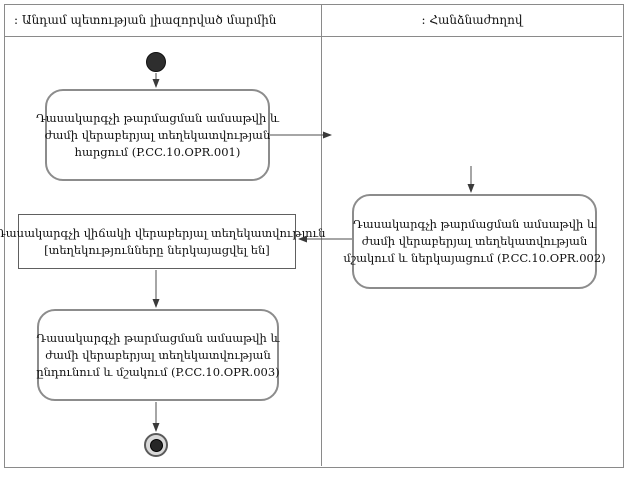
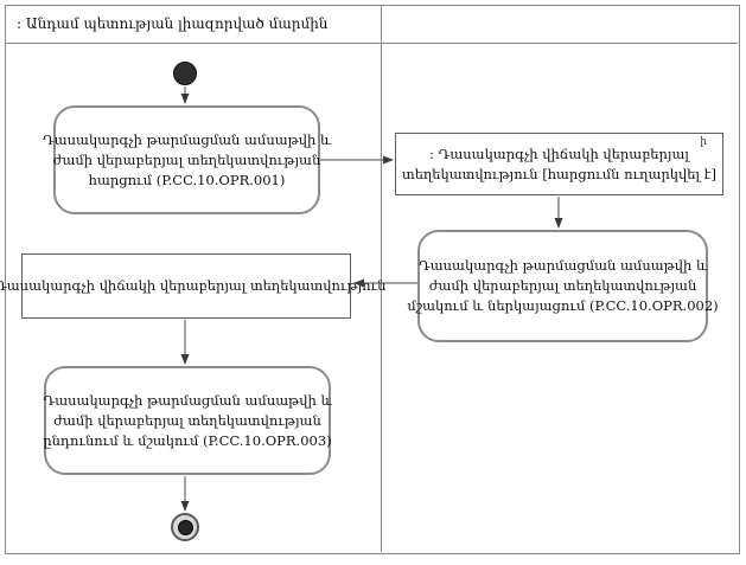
  : Անդամ պետության լիազորված մարմին
- : Հանձնաժողով
  Դասակարգչի թարմացման ամսաթվի և
  ժամի վերաբերյալ տեղեկատվության
  հարցում (P.CC.10.OPR.001)
+ ի
+ : Դասակարգչի վիճակի վերաբերյալ
+ տեղեկատվություն [հարցումն ուղարկվել է]
  Դասակարգչի թարմացման ամսաթվի և
  ժամի վերաբերյալ տեղեկատվության
  մշակում և ներկայացում (P.CC.10.OPR.002)
  Դասակարգչի վիճակի վերաբերյալ տեղեկատվություն
- [տեղեկությունները ներկայացվել են]
  Դասակարգչի թարմացման ամսաթվի և
  ժամի վերաբերյալ տեղեկատվության
  ընդունում և մշակում (P.CC.10.OPR.003)
